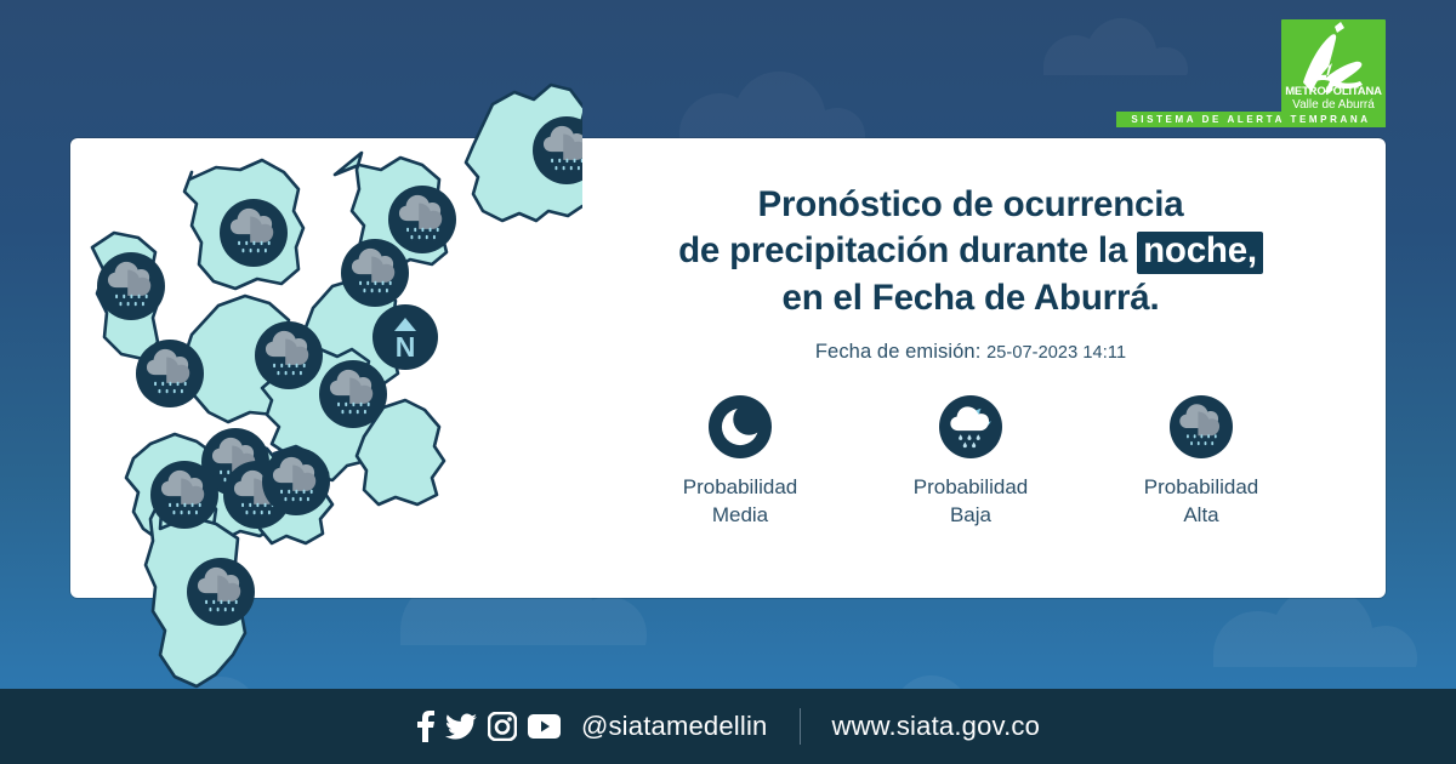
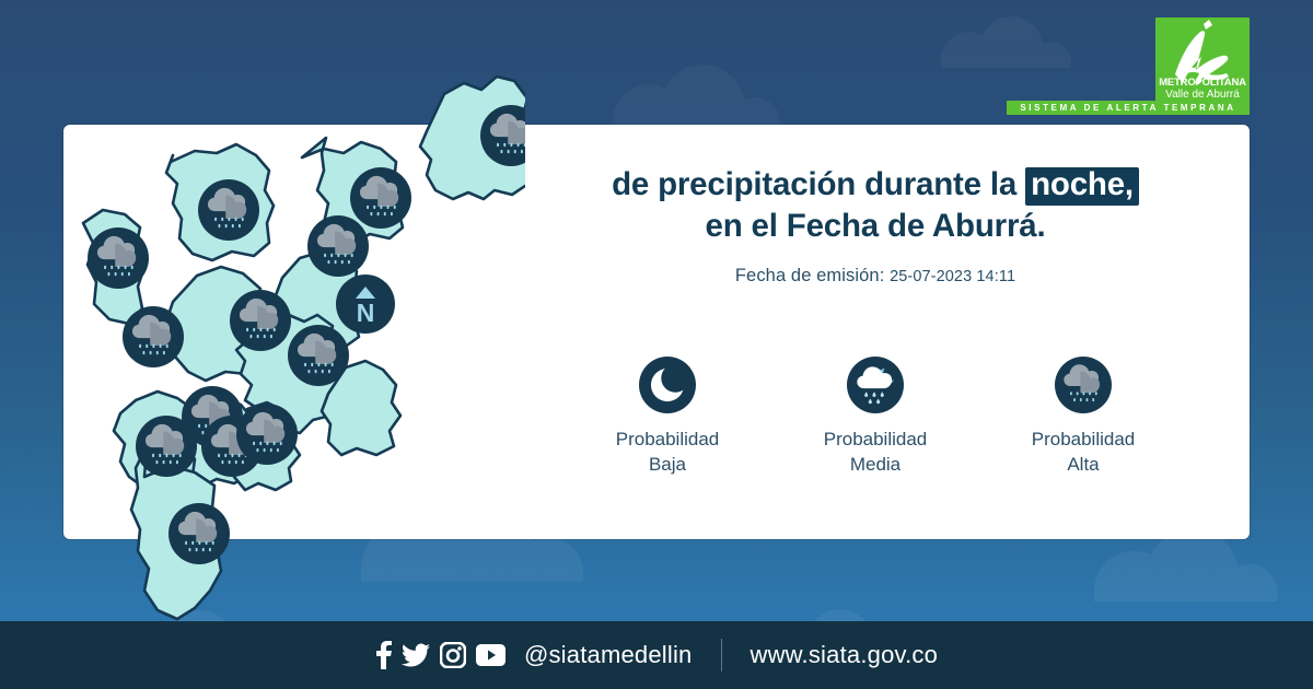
  N
  METROPOLITANA
  Valle de Aburrá
  SISTEMA DE ALERTA TEMPRANA
- Pronóstico de ocurrencia
  de precipitación durante la noche,
  en el Fecha de Aburrá.
  Fecha de emisión: 25-07-2023 14:11
  Probabilidad
- Media
+ Baja
  Probabilidad
- Baja
+ Media
  Probabilidad
  Alta
  @siatamedellin
  www.siata.gov.co
